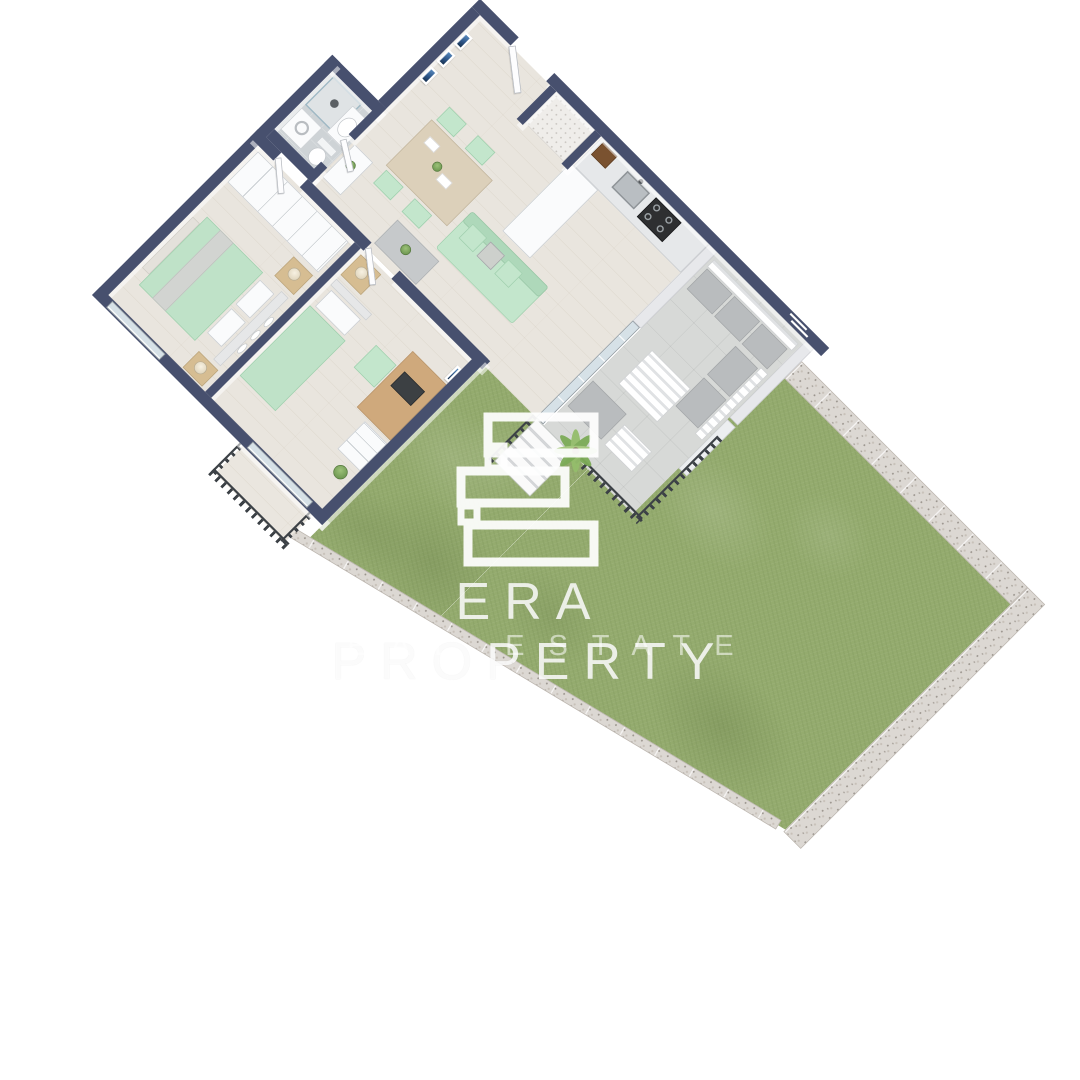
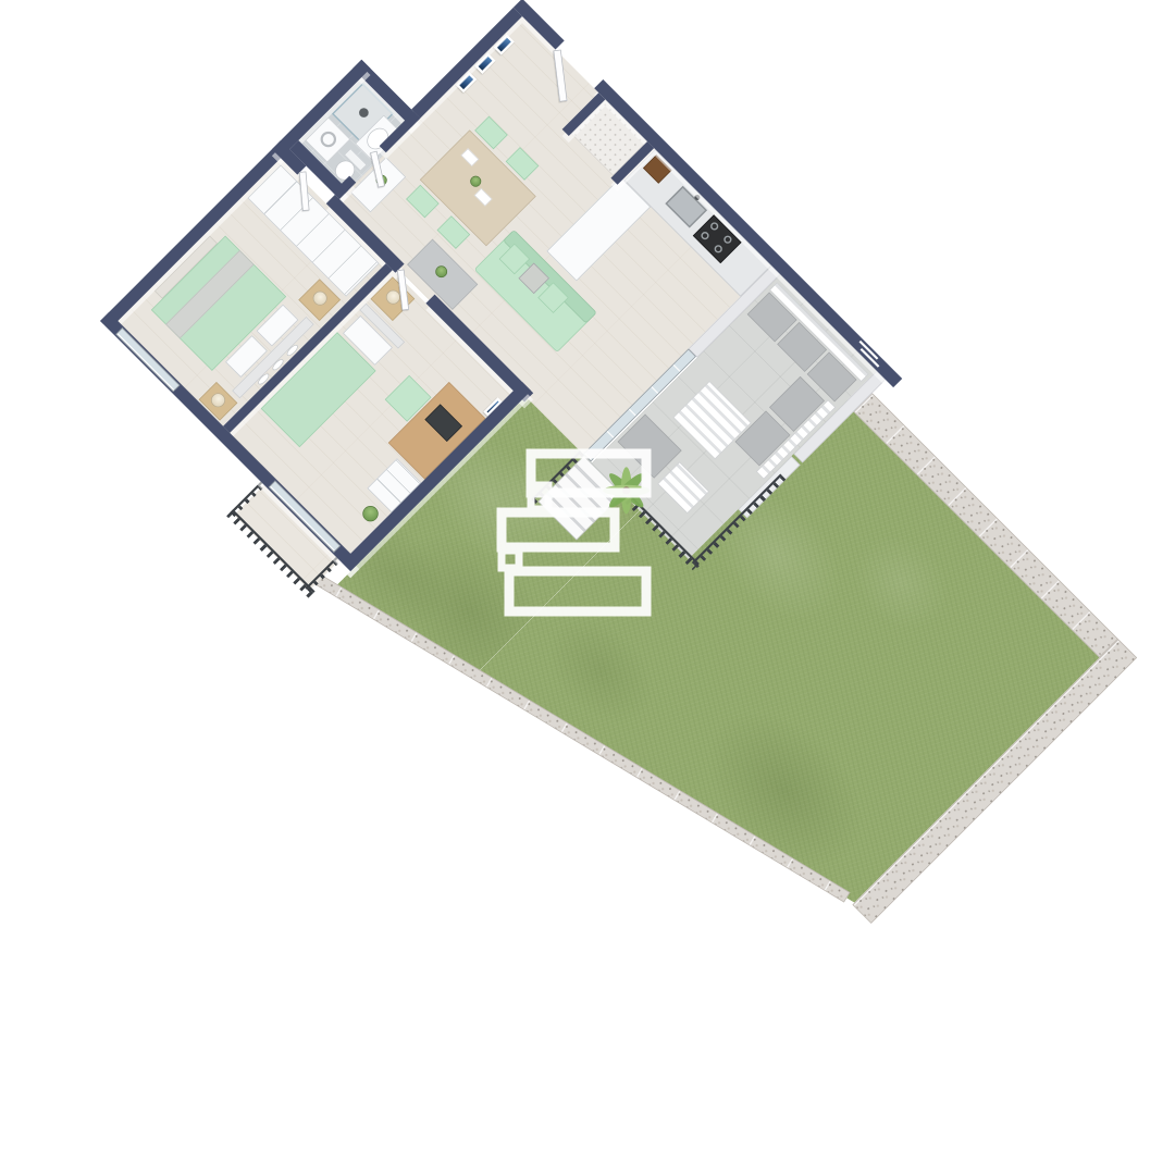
- ERA PROPERTY
- REAL ESTATE
